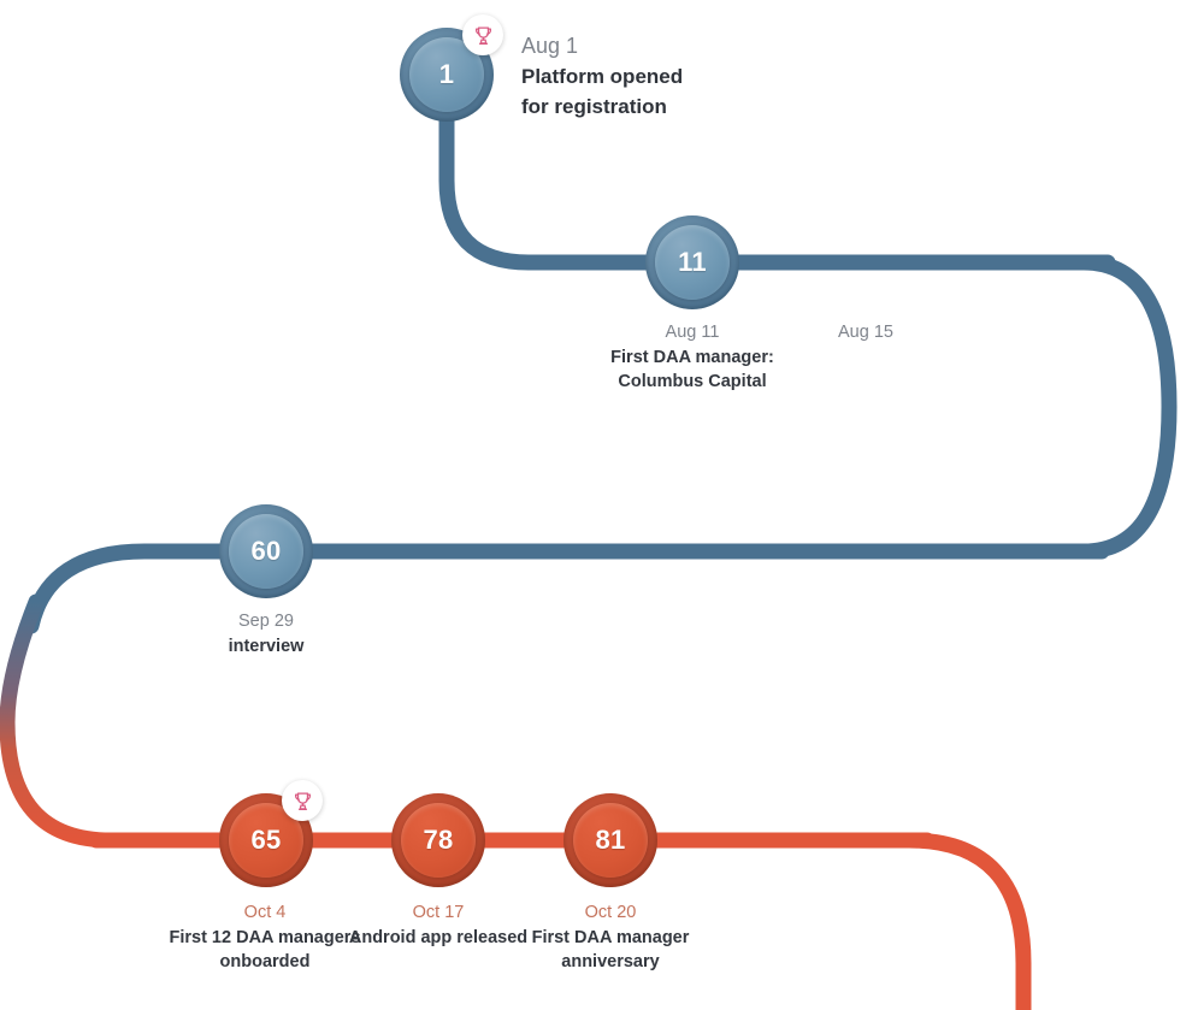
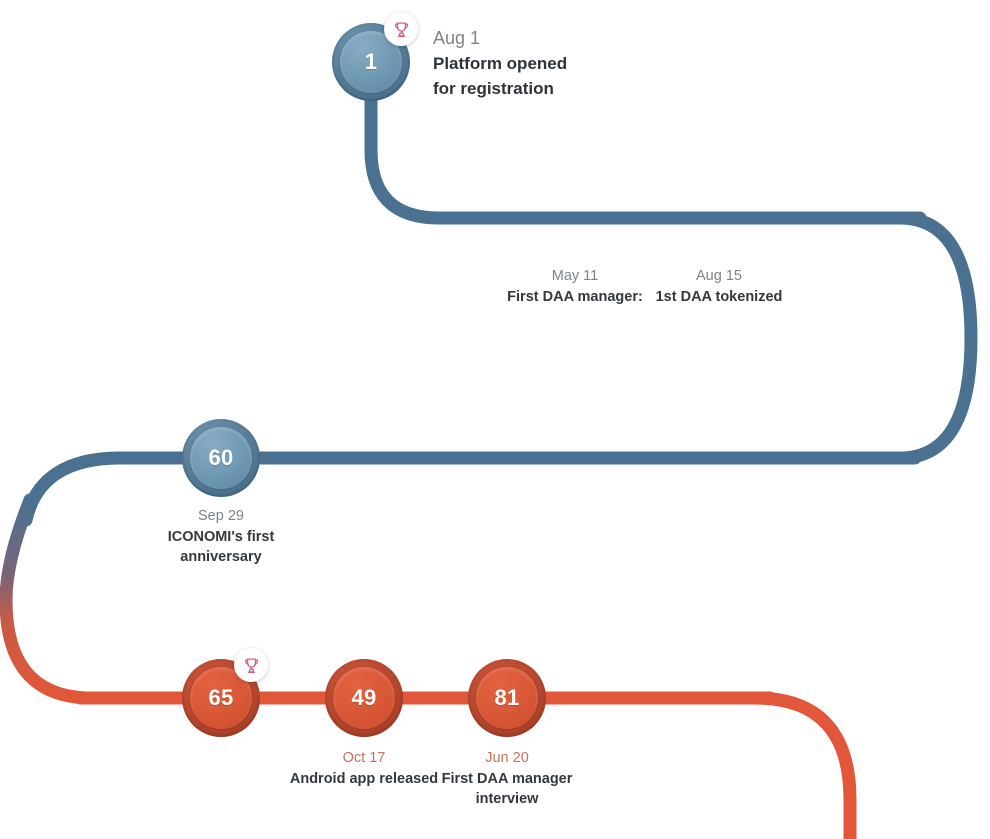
  1
  Aug 1
  Platform opened
  for registration
- 11
- Aug 11
+ May 11
  First DAA manager:
- Columbus Capital
  Aug 15
+ 1st DAA tokenized
  60
  Sep 29
+ ICONOMI's first
- interview
+ anniversary
  65
- Oct 4
- First 12 DAA managers
- onboarded
- 78
+ 49
  Oct 17
  Android app released
  81
- Oct 20
+ Jun 20
  First DAA manager
- anniversary
+ interview
